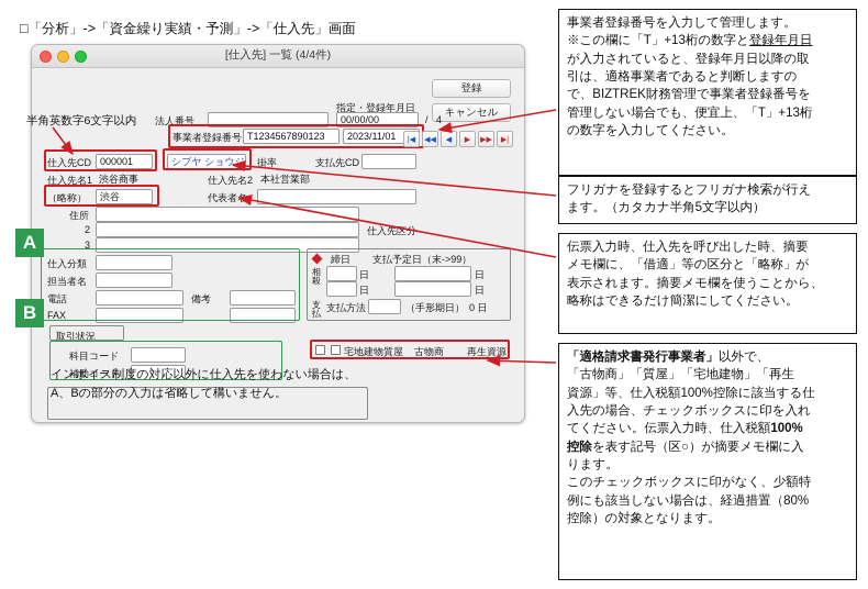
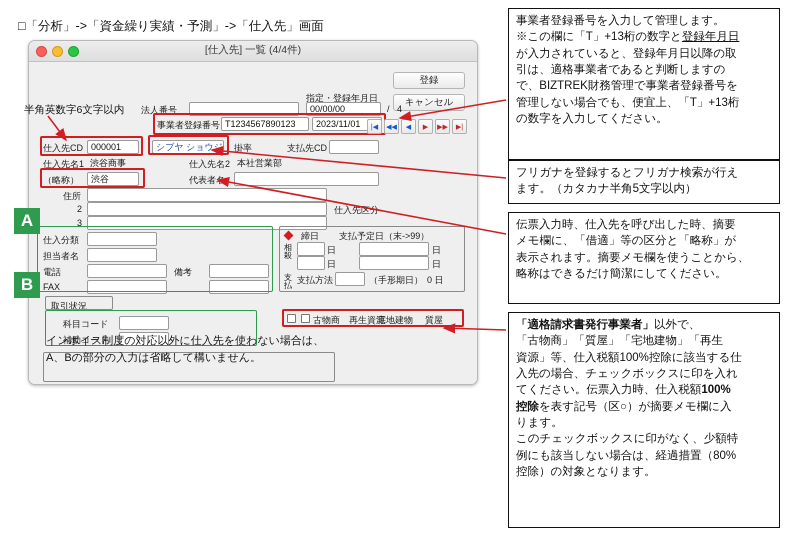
  □「分析」->「資金繰り実績・予測」->「仕入先」画面
  [仕入先] 一覧 (4/4件)
  登録
  キャンセル
  法人番号
  指定・登録年月日
  00/00/00
  事業者登録番号
  T1234567890123
  2023/11/01
  /
  4
  仕入先CD
  000001
  シブヤ ショウジ
  掛率
  支払先CD
  仕入先名1
  渋谷商事
  仕入先名2
  本社営業部
  （略称）
  渋谷
  代表者
  住所
  2
  3
  仕入先区
  仕入分類
  担当者名
  電話
  備考
  FAX
  締日
  支払予定日（末->99）
  相殺
  日
  日
  日
  日
  支払
  支払方法
  （手形期日）
  0 日
  取引状況
  科目コード
  補助コード
- 宅地建物
+ 古物商
- 質屋
+ 再生資源
- 古物商
+ 宅地建物
- 再生資源
+ 質屋
  インボイス制度の対応以外に仕入先を使わない場合は、
  A、Bの部分の入力は省略して構いません。
  A
  B
  半角英数字6文字以内
  事業者登録番号を入力して管理します。
  ※この欄に「T」+13桁の数字と登録年月日
  が入力されていると、登録年月日以降の取
  引は、適格事業者であると判断しますの
  で、BIZTREK財務管理で事業者登録番号を
  管理しない場合でも、便宜上、「T」+13桁
  の数字を入力してください。
  フリガナを登録するとフリガナ検索が行え
  ます。（カタカナ半角5文字以内）
  伝票入力時、仕入先を呼び出した時、摘要
  メモ欄に、「借適」等の区分と「略称」が
  表示されます。摘要メモ欄を使うことから、
  略称はできるだけ簡潔にしてください。
  「適格請求書発行事業者」以外で、
  「古物商」「質屋」「宅地建物」「再生
  資源」等、仕入税額100%控除に該当する仕
  入先の場合、チェックボックスに印を入れ
  てください。伝票入力時、仕入税額100%
  控除を表す記号（区○）が摘要メモ欄に入
  ります。
  このチェックボックスに印がなく、少額特
  例にも該当しない場合は、経過措置（80%
  控除）の対象となります。
